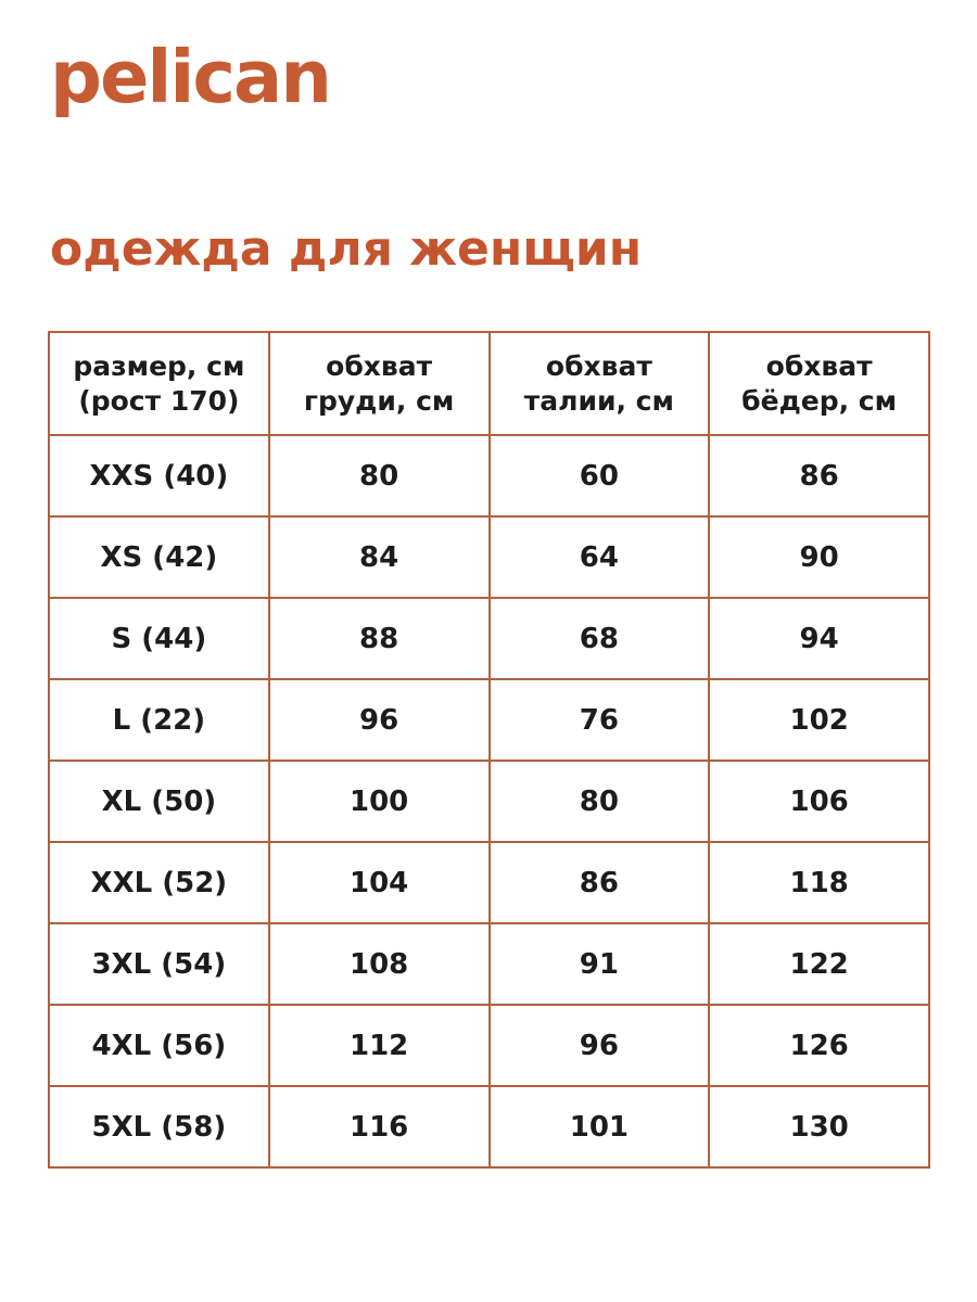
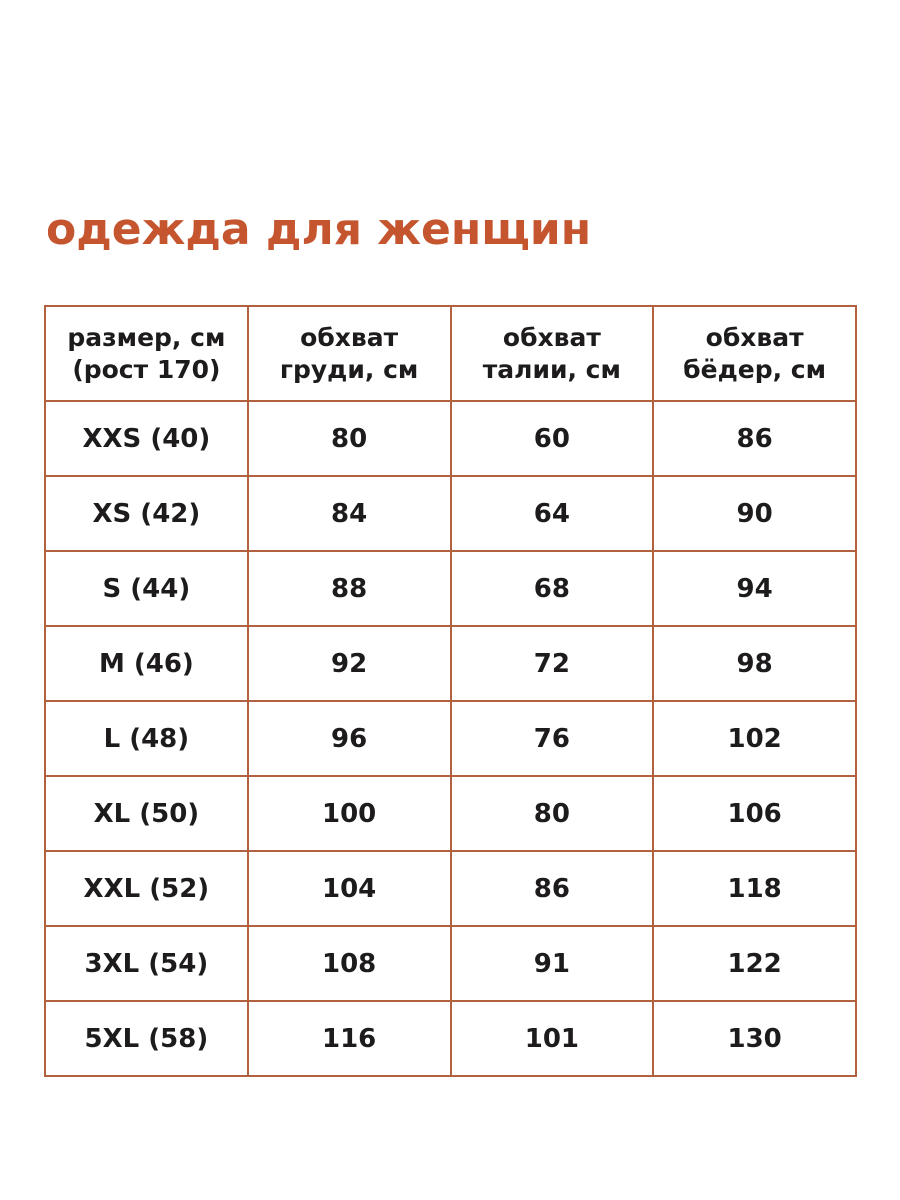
- pelican
  одежда для женщин
  размер, см (рост 170)	обхват груди, см	обхват талии, см	обхват бёдер, см
  XXS (40)	80	60	86
  XS (42)	84	64	90
  S (44)	88	68	94
+ M (46)	92	72	98
- L (22)	96	76	102
+ L (48)	96	76	102
  XL (50)	100	80	106
  XXL (52)	104	86	118
  3XL (54)	108	91	122
- 4XL (56)	112	96	126
  5XL (58)	116	101	130
